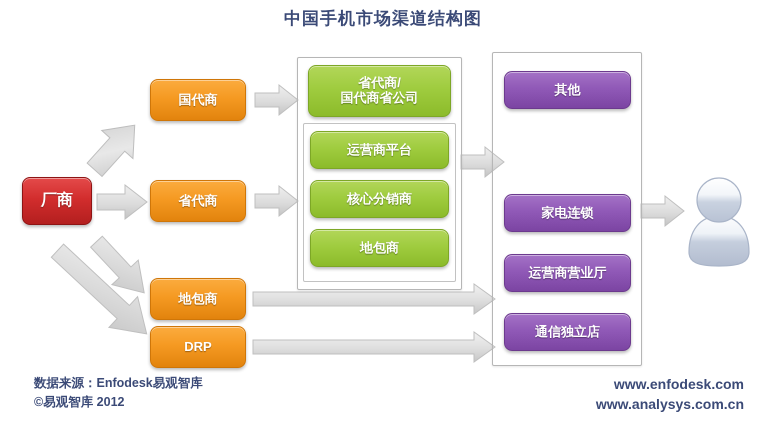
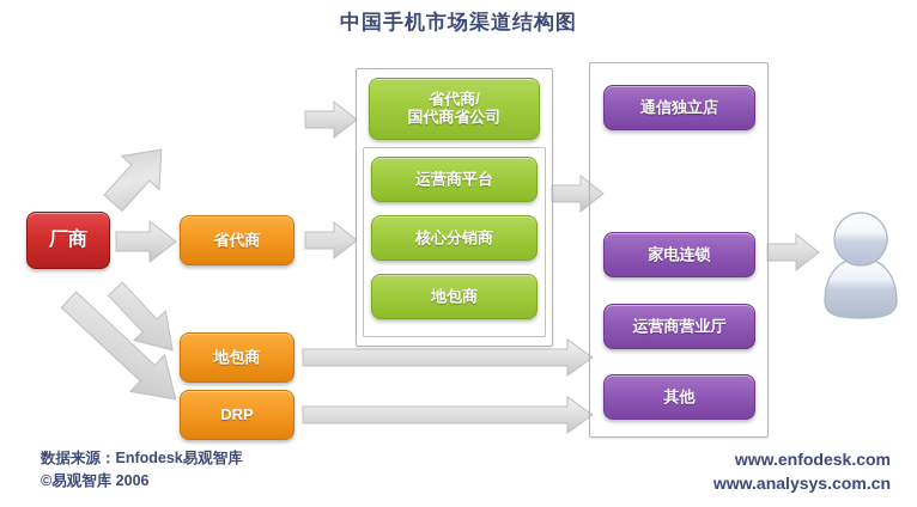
  中国手机市场渠道结构图
  厂商
- 国代商
  省代商
  地包商
  DRP
  省代商/
  国代商省公司
  运营商平台
  核心分销商
  地包商
- 其他
+ 通信独立店
  家电连锁
  运营商营业厅
- 通信独立店
+ 其他
  数据来源：Enfodesk易观智库
- ©易观智库 2012
+ ©易观智库 2006
  www.enfodesk.com
  www.analysys.com.cn
